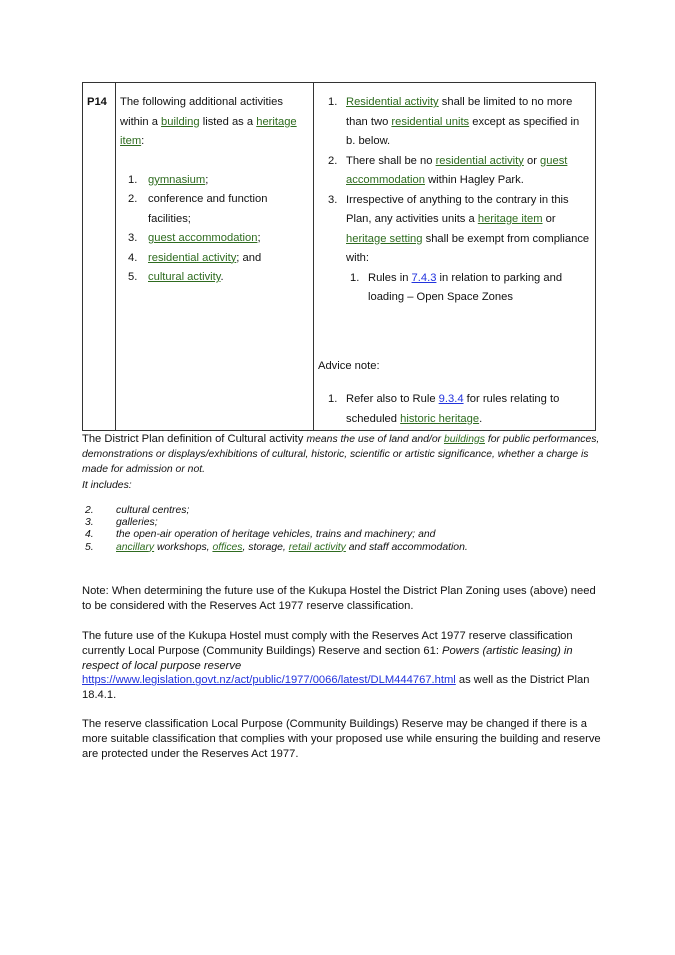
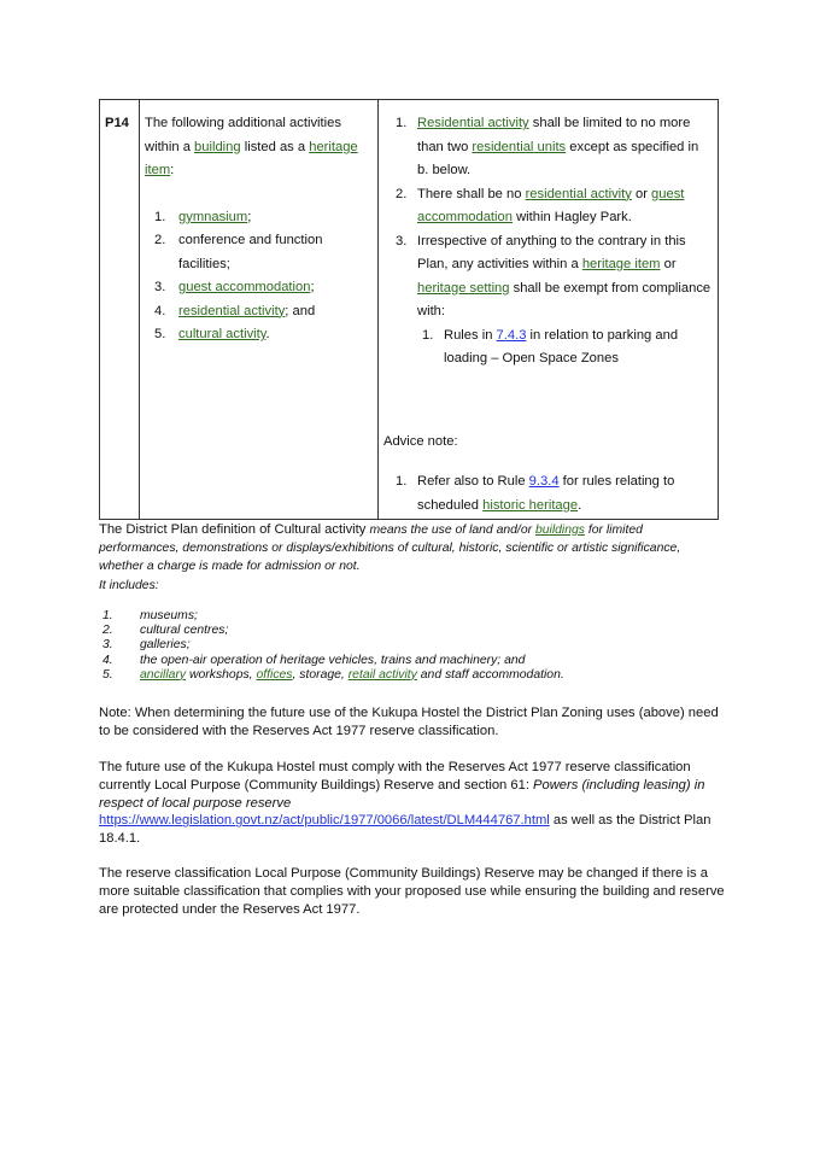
- P14	The following additional activities within a building listed as a heritage item: 1. gymnasium; 2. conference and function facilities; 3. guest accommodation; 4. residential activity; and 5. cultural activity.	1. Residential activity shall be limited to no more than two residential units except as specified in b. below. 2. There shall be no residential activity or guest accommodation within Hagley Park. 3. Irrespective of anything to the contrary in this Plan, any activities units a heritage item or heritage setting shall be exempt from compliance with: 1. Rules in 7.4.3 in relation to parking and loading – Open Space Zones Advice note: 1. Refer also to Rule 9.3.4 for rules relating to scheduled historic heritage.
+ P14	The following additional activities within a building listed as a heritage item: 1. gymnasium; 2. conference and function facilities; 3. guest accommodation; 4. residential activity; and 5. cultural activity.	1. Residential activity shall be limited to no more than two residential units except as specified in b. below. 2. There shall be no residential activity or guest accommodation within Hagley Park. 3. Irrespective of anything to the contrary in this Plan, any activities within a heritage item or heritage setting shall be exempt from compliance with: 1. Rules in 7.4.3 in relation to parking and loading – Open Space Zones Advice note: 1. Refer also to Rule 9.3.4 for rules relating to scheduled historic heritage.
- The District Plan definition of Cultural activity means the use of land and/or buildings for public performances, demonstrations or displays/exhibitions of cultural, historic, scientific or artistic significance, whether a charge is made for admission or not.
+ The District Plan definition of Cultural activity means the use of land and/or buildings for limited performances, demonstrations or displays/exhibitions of cultural, historic, scientific or artistic significance, whether a charge is made for admission or not.
  It includes:
+ 1.
+ museums;
  2.
  cultural centres;
  3.
  galleries;
  4.
  the open-air operation of heritage vehicles, trains and machinery; and
  5.
  ancillary workshops, offices, storage, retail activity and staff accommodation.
  Note: When determining the future use of the Kukupa Hostel the District Plan Zoning uses (above) need to be considered with the Reserves Act 1977 reserve classification.
- The future use of the Kukupa Hostel must comply with the Reserves Act 1977 reserve classification currently Local Purpose (Community Buildings) Reserve and section 61: Powers (artistic leasing) in respect of local purpose reserve
+ The future use of the Kukupa Hostel must comply with the Reserves Act 1977 reserve classification currently Local Purpose (Community Buildings) Reserve and section 61: Powers (including leasing) in respect of local purpose reserve
  https://www.legislation.govt.nz/act/public/1977/0066/latest/DLM444767.html as well as the District Plan 18.4.1.
  The reserve classification Local Purpose (Community Buildings) Reserve may be changed if there is a more suitable classification that complies with your proposed use while ensuring the building and reserve are protected under the Reserves Act 1977.
